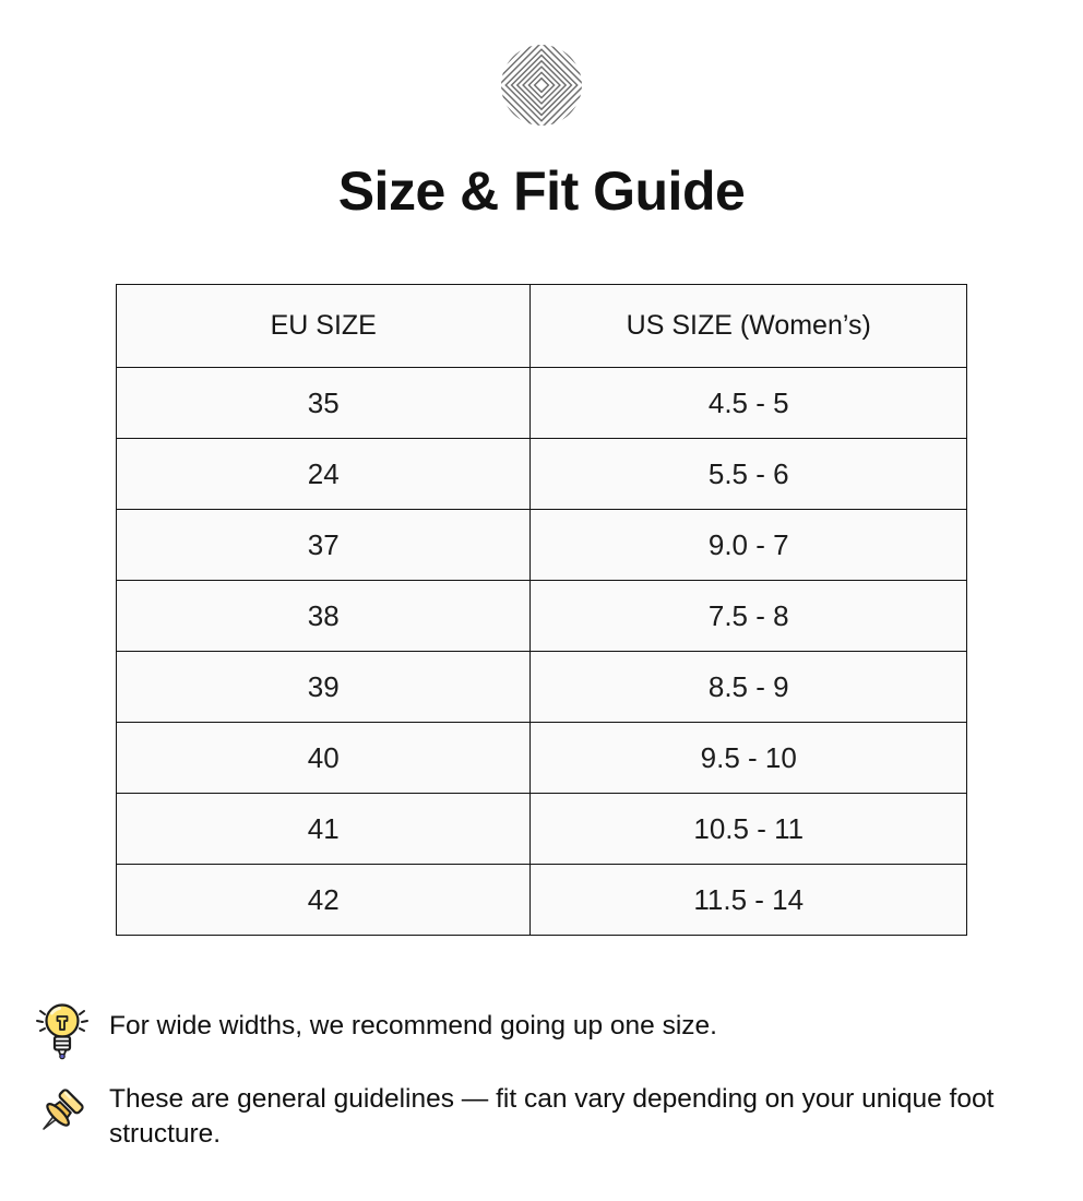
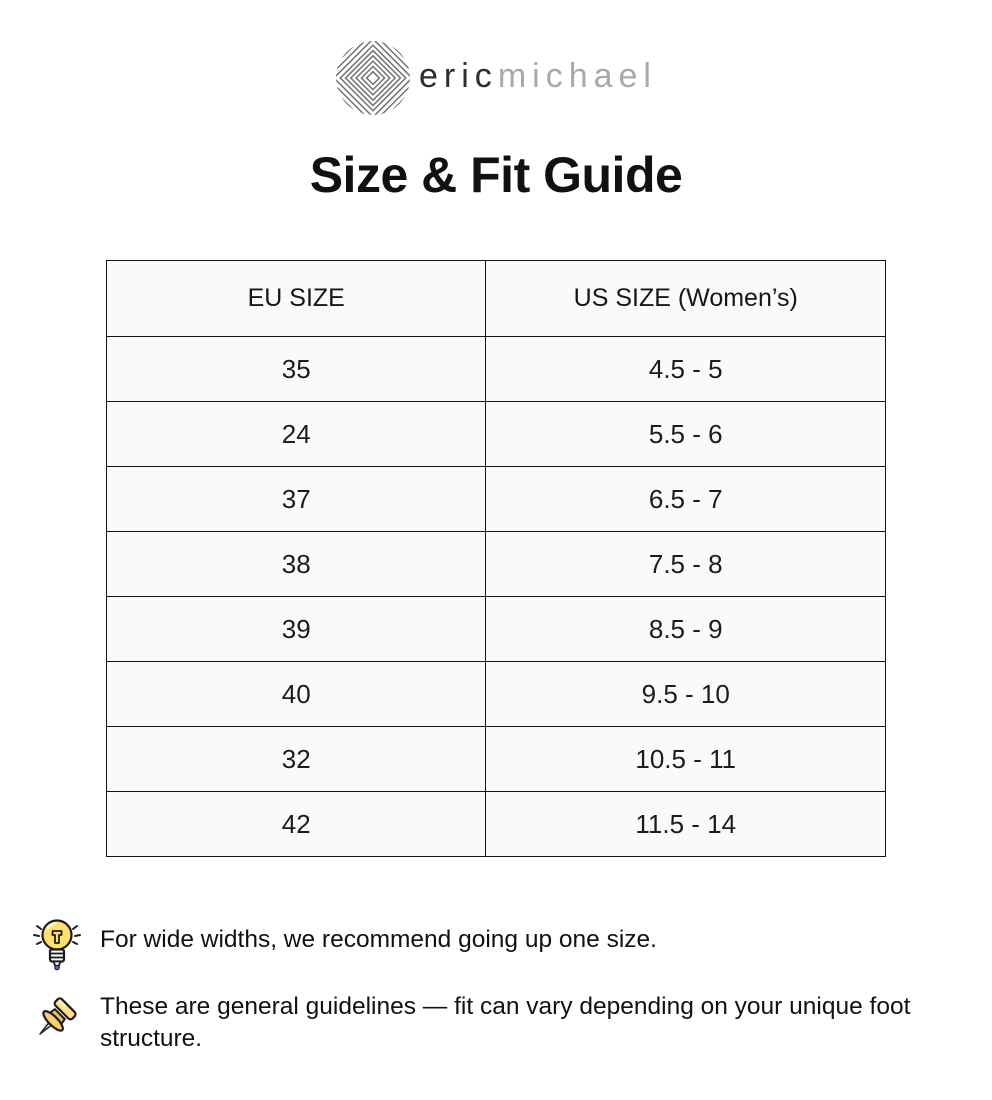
+ ericmichael
  Size & Fit Guide
  EU SIZE	US SIZE (Women’s)
  35	4.5 - 5
  24	5.5 - 6
- 37	9.0 - 7
+ 37	6.5 - 7
  38	7.5 - 8
  39	8.5 - 9
  40	9.5 - 10
- 41	10.5 - 11
+ 32	10.5 - 11
  42	11.5 - 14
  For wide widths, we recommend going up one size.
  These are general guidelines — fit can vary depending on your unique foot structure.
